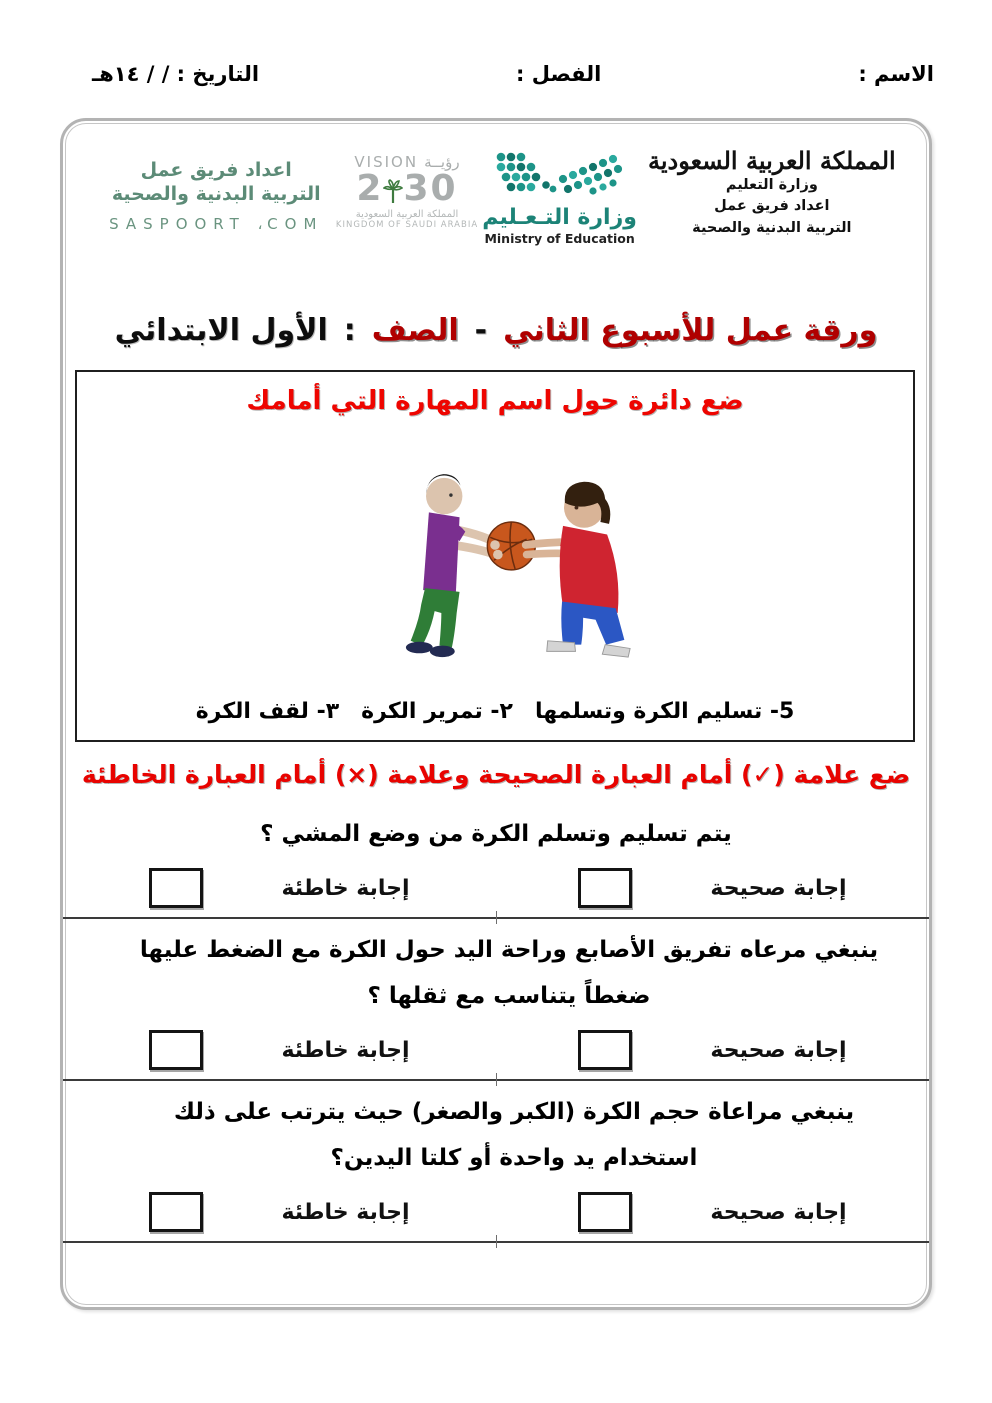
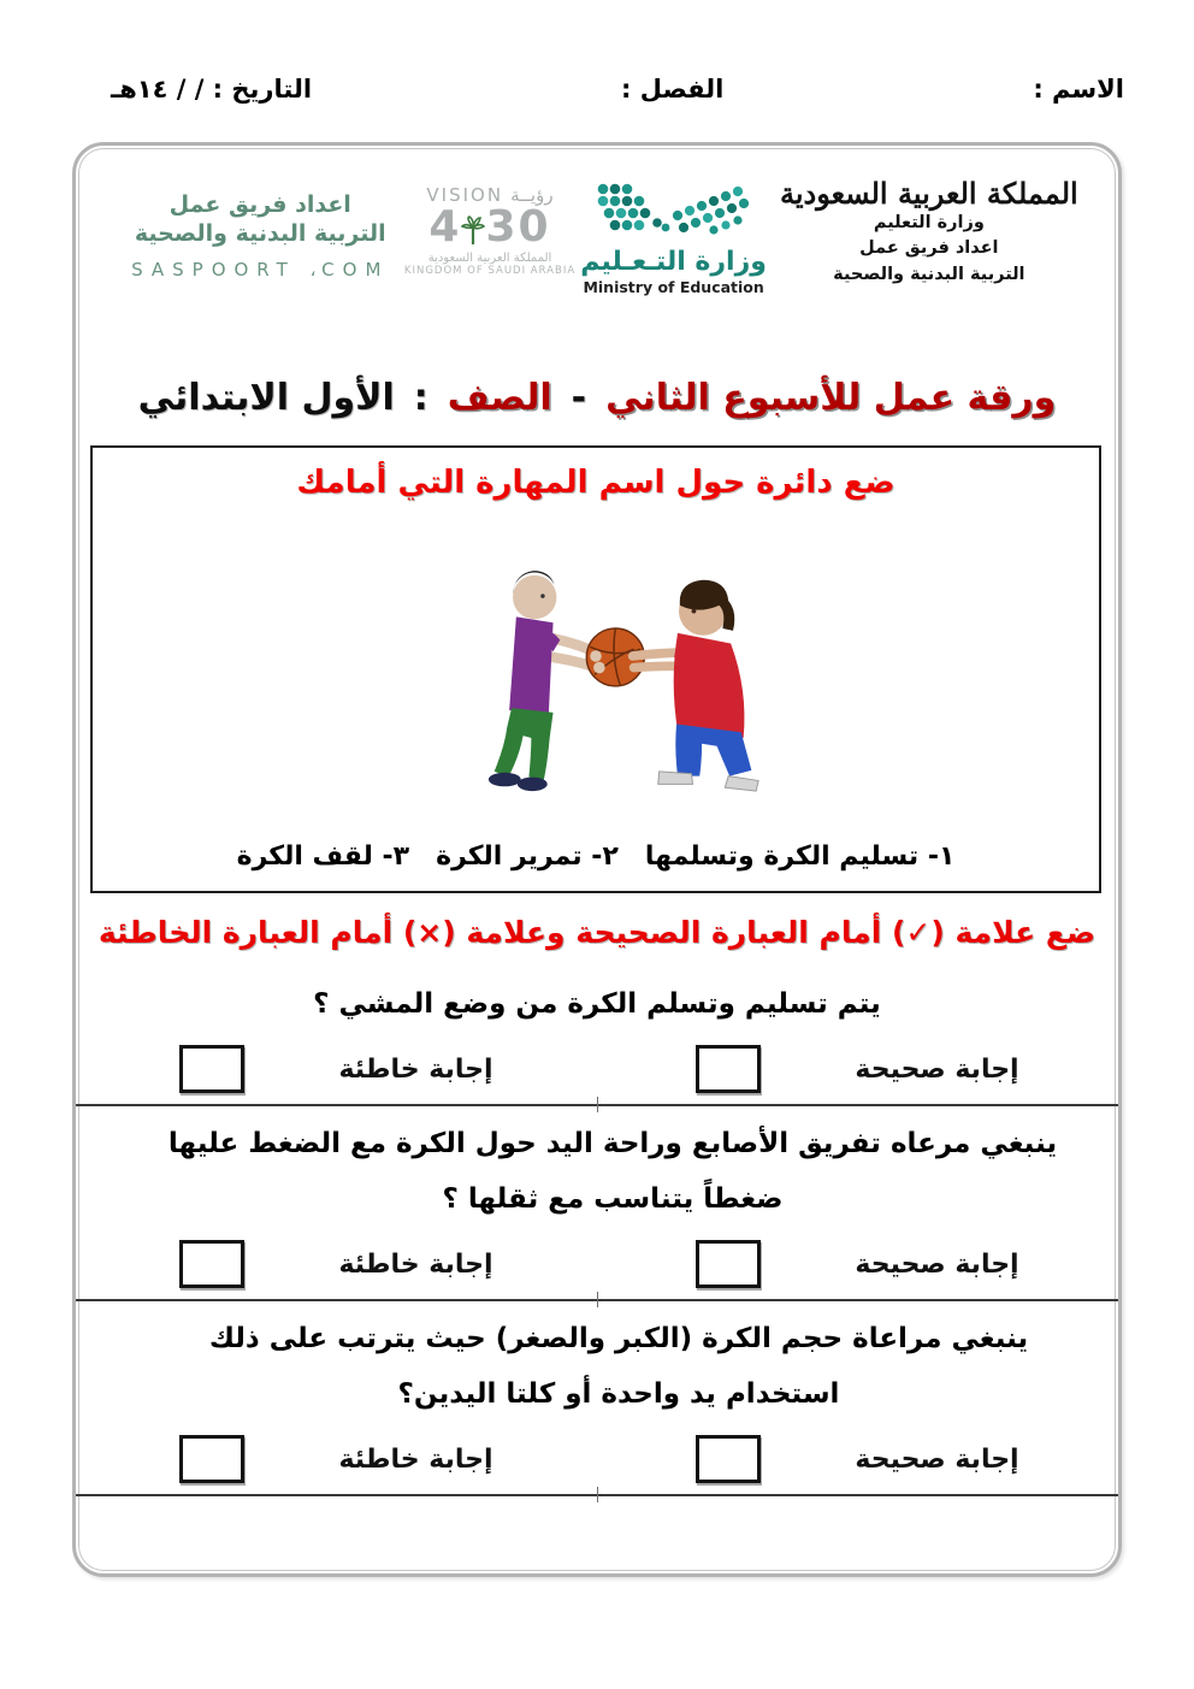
  الاسم :
  الفصل :
  التاريخ : / / ١٤هـ
  اعداد فريق عمل
  التربية البدنية والصحية
  SASPOORT ، COM
  VISION
  رؤيــة
- 2
+ 4
  30
  المملكة العربية السعودية
  KINGDOM OF SAUDI ARABIA
  وزارة التـعـليم
  Ministry of Education
  المملكة العربية السعودية
  وزارة التعليم
  اعداد فريق عمل
  التربية البدنية والصحية
  ورقة عمل للأسبوع الثاني
  -
  الصف
  :
  الأول الابتدائي
  ضع دائرة حول اسم المهارة التي أمامك
- 5- تسليم الكرة وتسلمها
+ ١- تسليم الكرة وتسلمها
  ٢- تمرير الكرة
  ٣- لقف الكرة
  ضع علامة (✓) أمام العبارة الصحيحة وعلامة (×) أمام العبارة الخاطئة
  يتم تسليم وتسلم الكرة من وضع المشي ؟
  إجابة صحيحة
  إجابة خاطئة
  ينبغي مرعاه تفريق الأصابع وراحة اليد حول الكرة مع الضغط عليها ضغطاً يتناسب مع ثقلها ؟
  إجابة صحيحة
  إجابة خاطئة
  ينبغي مراعاة حجم الكرة (الكبر والصغر) حيث يترتب على ذلك استخدام يد واحدة أو كلتا اليدين؟
  إجابة صحيحة
  إجابة خاطئة
